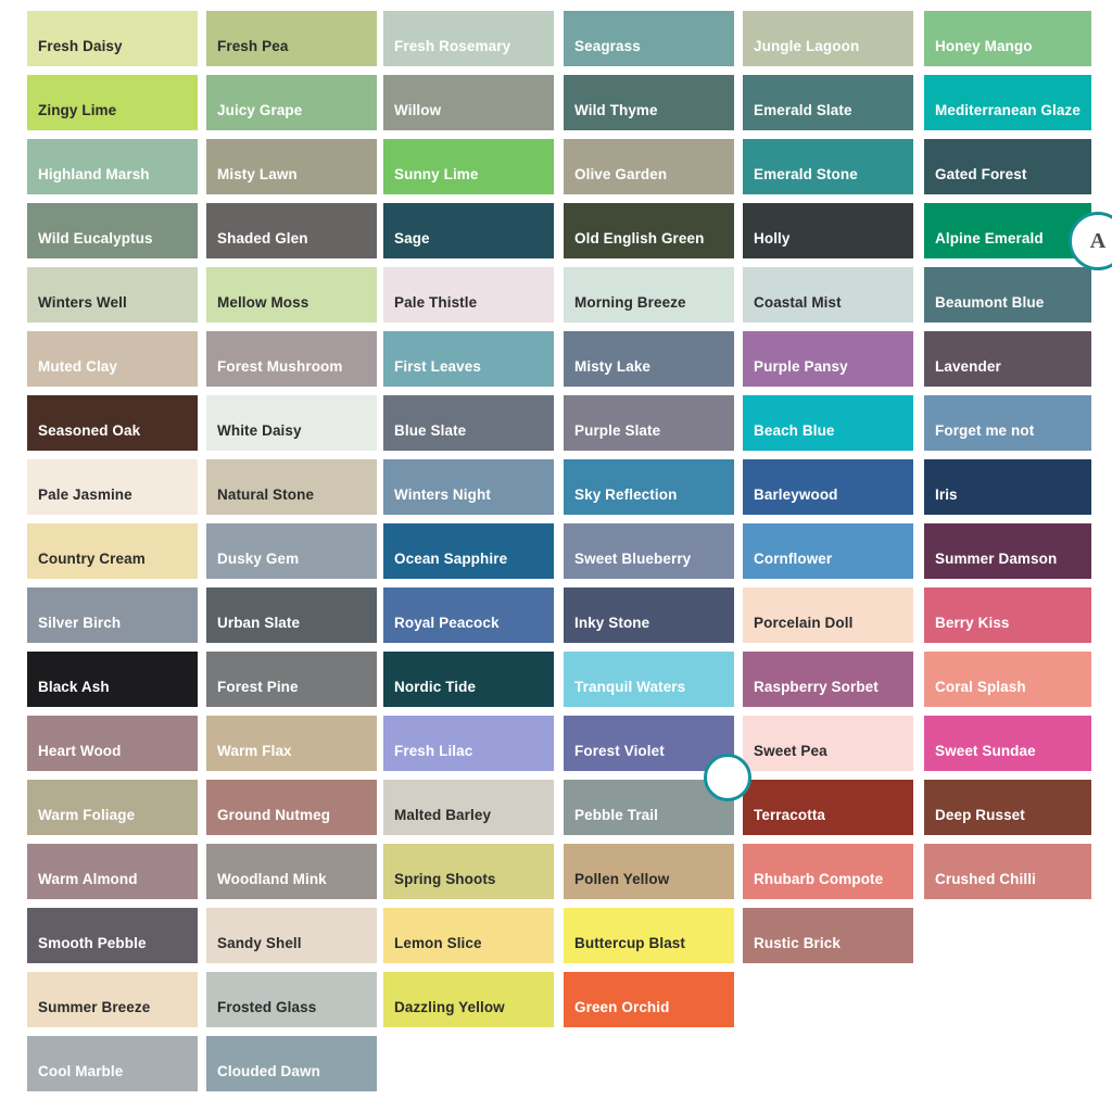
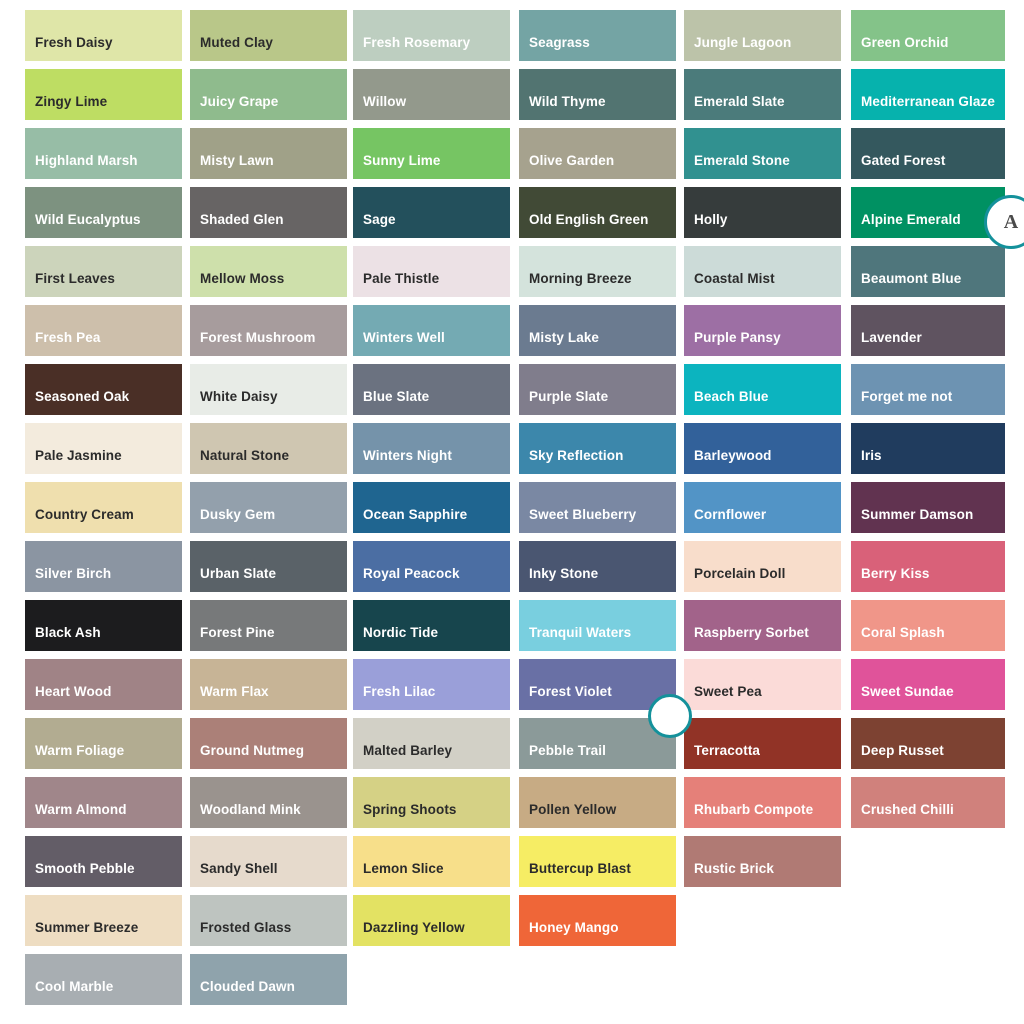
  Fresh Daisy
  Zingy Lime
  Highland Marsh
  Wild Eucalyptus
- Winters Well
+ First Leaves
- Muted Clay
+ Fresh Pea
  Seasoned Oak
  Pale Jasmine
  Country Cream
  Silver Birch
  Black Ash
  Heart Wood
  Warm Foliage
  Warm Almond
  Smooth Pebble
  Summer Breeze
  Cool Marble
- Fresh Pea
+ Muted Clay
  Juicy Grape
  Misty Lawn
  Shaded Glen
  Mellow Moss
  Forest Mushroom
  White Daisy
  Natural Stone
  Dusky Gem
  Urban Slate
  Forest Pine
  Warm Flax
  Ground Nutmeg
  Woodland Mink
  Sandy Shell
  Frosted Glass
  Clouded Dawn
  Fresh Rosemary
  Willow
  Sunny Lime
  Sage
  Pale Thistle
- First Leaves
+ Winters Well
  Blue Slate
  Winters Night
  Ocean Sapphire
  Royal Peacock
  Nordic Tide
  Fresh Lilac
  Malted Barley
  Spring Shoots
  Lemon Slice
  Dazzling Yellow
  Seagrass
  Wild Thyme
  Olive Garden
  Old English Green
  Morning Breeze
  Misty Lake
  Purple Slate
  Sky Reflection
  Sweet Blueberry
  Inky Stone
  Tranquil Waters
  Forest Violet
  Pebble Trail
  Pollen Yellow
  Buttercup Blast
- Green Orchid
+ Honey Mango
  Jungle Lagoon
  Emerald Slate
  Emerald Stone
  Holly
  Coastal Mist
  Purple Pansy
  Beach Blue
  Barleywood
  Cornflower
  Porcelain Doll
  Raspberry Sorbet
  Sweet Pea
  Terracotta
  Rhubarb Compote
  Rustic Brick
- Honey Mango
+ Green Orchid
  Mediterranean Glaze
  Gated Forest
  Alpine Emerald
  Beaumont Blue
  Lavender
  Forget me not
  Iris
  Summer Damson
  Berry Kiss
  Coral Splash
  Sweet Sundae
  Deep Russet
  Crushed Chilli
  A
